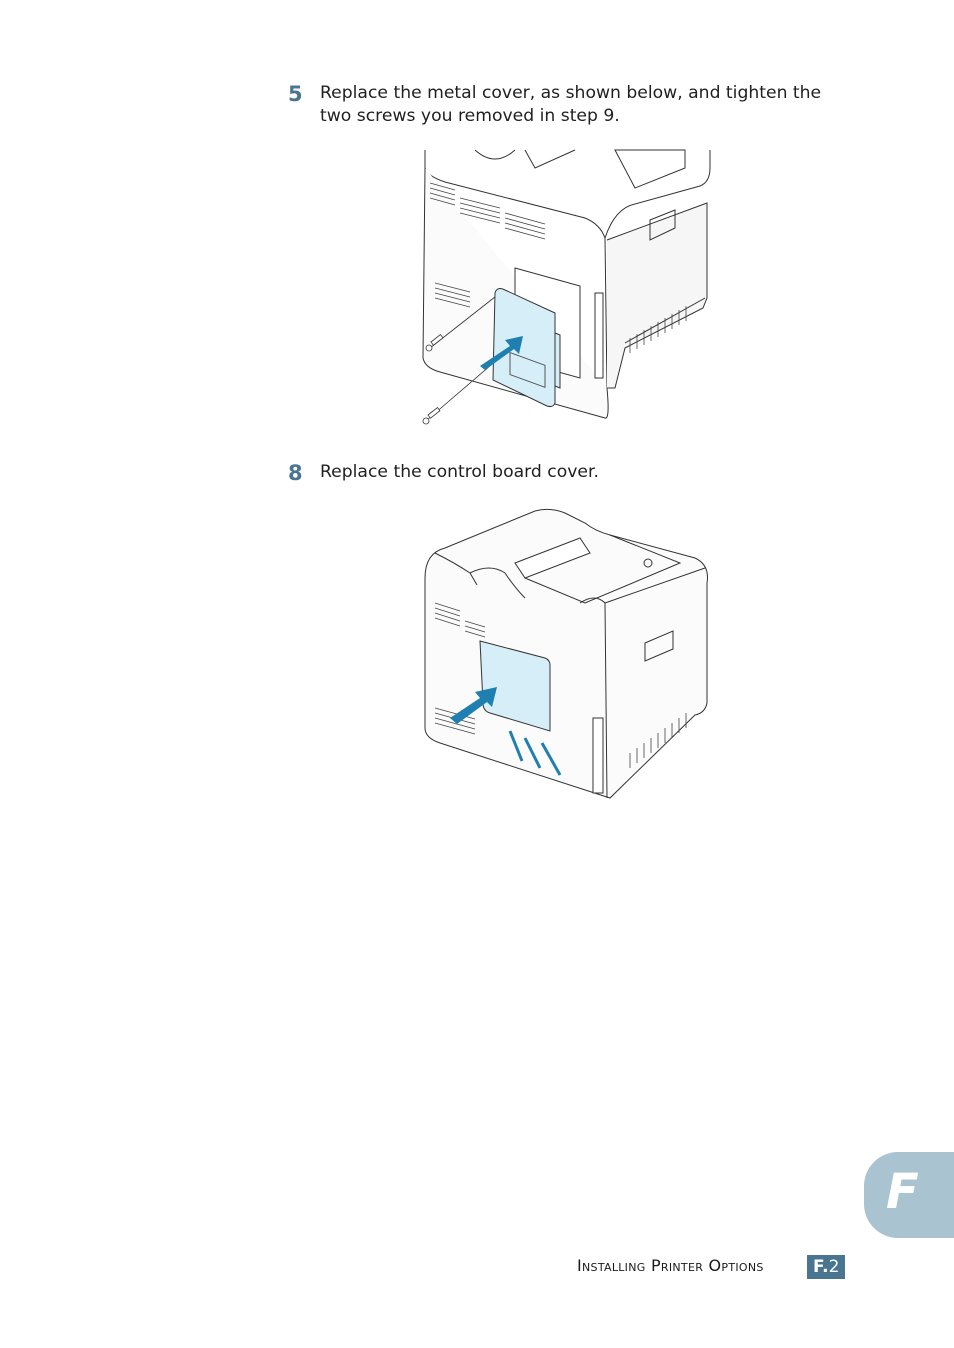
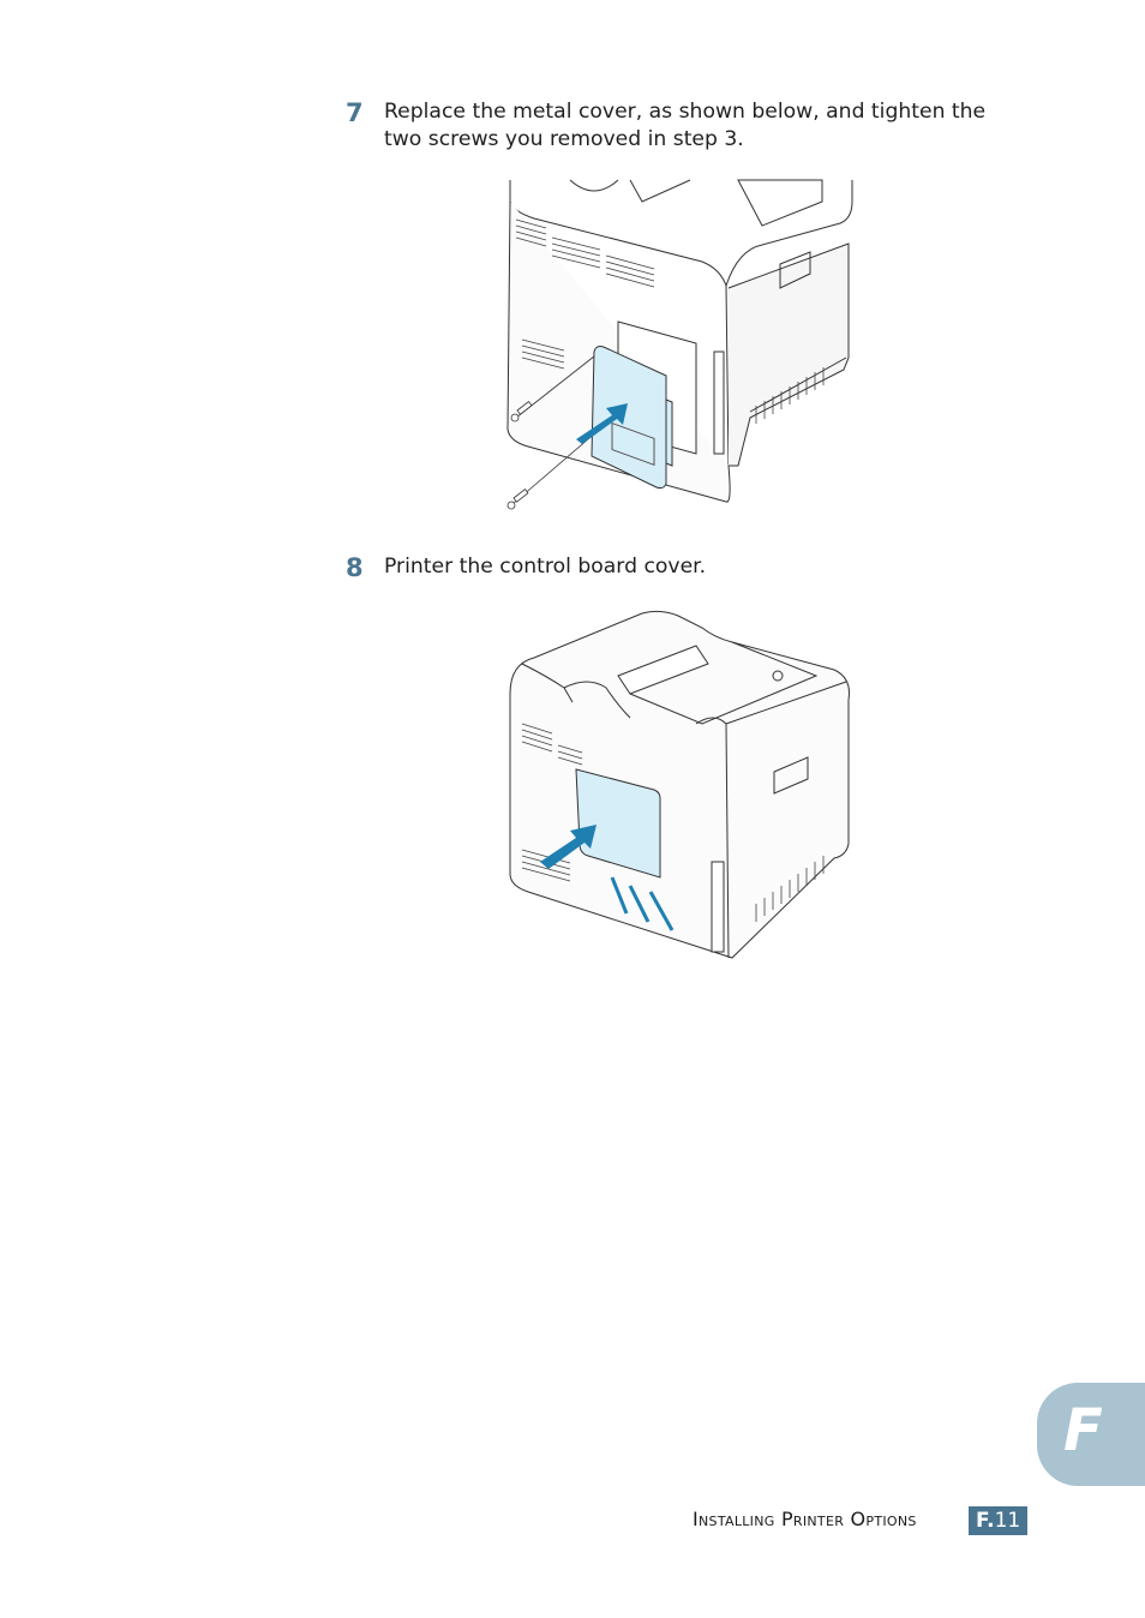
- 5
+ 7
- Replace the metal cover, as shown below, and tighten the two screws you removed in step 9.
+ Replace the metal cover, as shown below, and tighten the two screws you removed in step 3.
  8
- Replace the control board cover.
+ Printer the control board cover.
  F
  Installing Printer Options
- F.2
+ F.11
